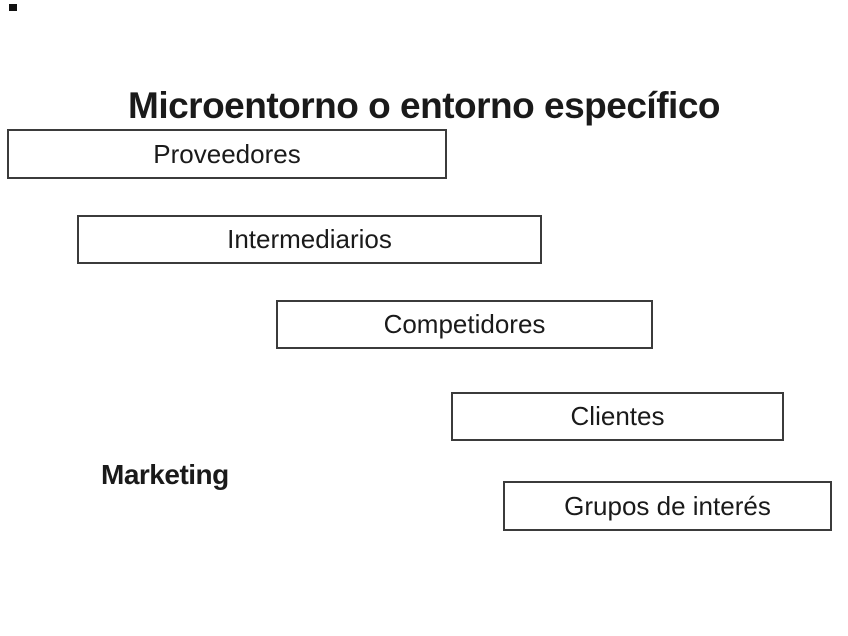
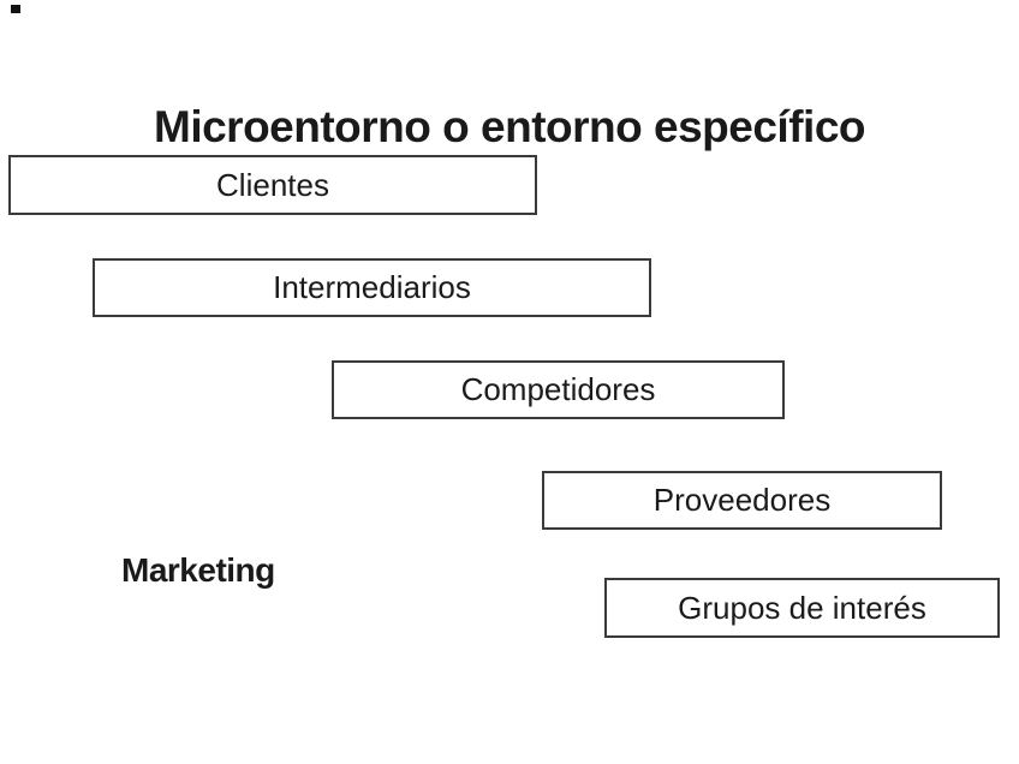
  Microentorno o entorno específico
- Proveedores
+ Clientes
  Intermediarios
  Competidores
- Clientes
+ Proveedores
  Grupos de interés
  Marketing
